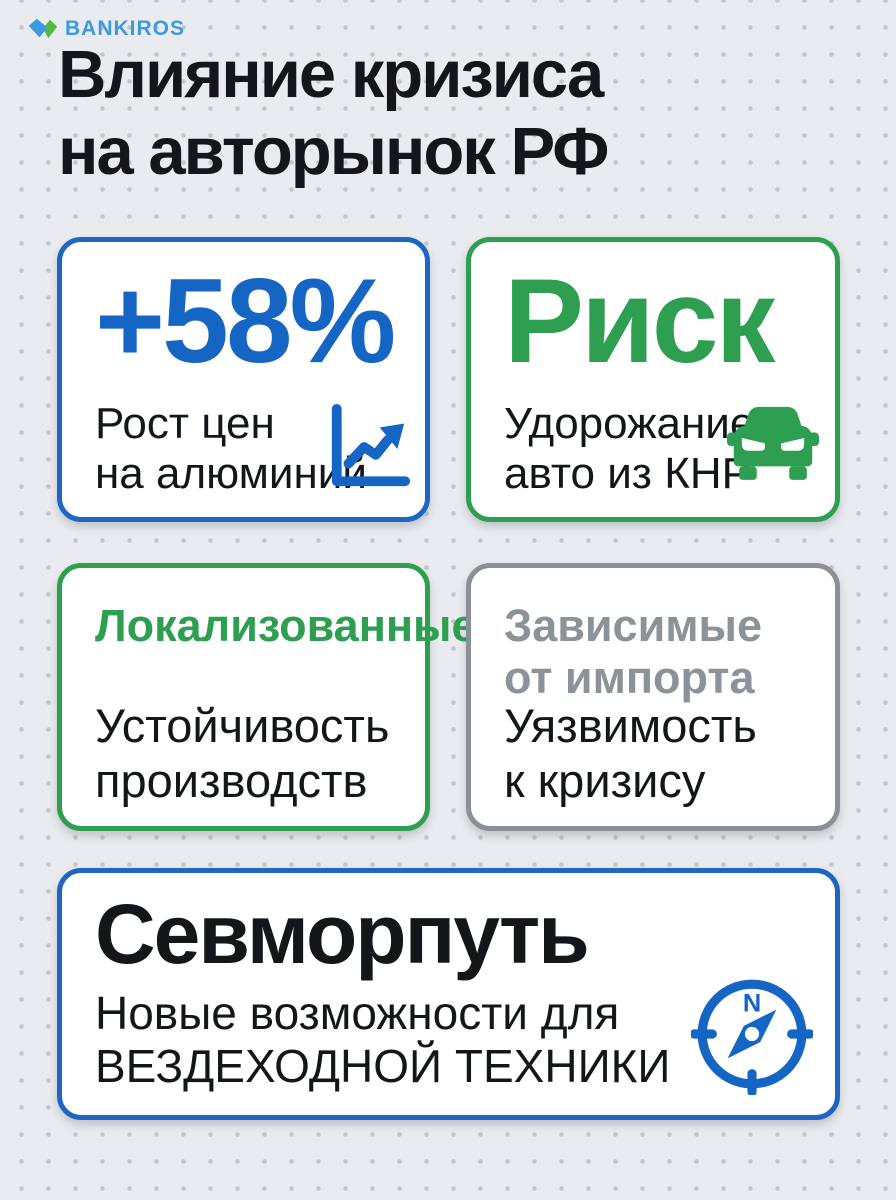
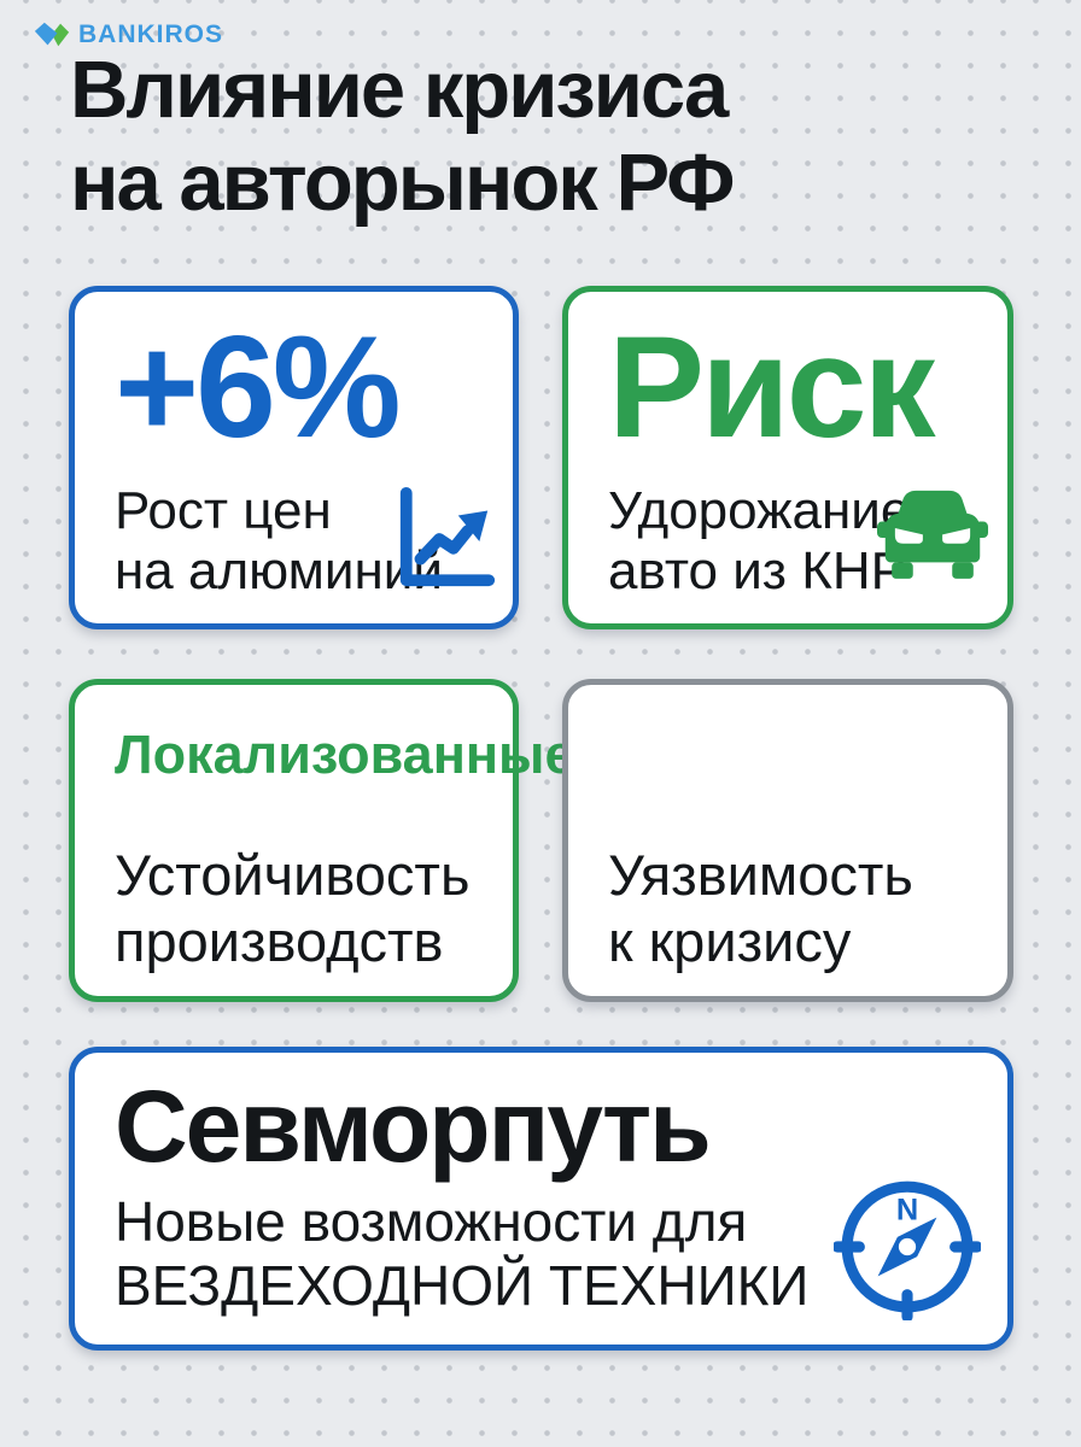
  BANKIROS
  Влияние кризиса
  на авторынок РФ
- +58%
+ +6%
  Рост цен
  на алюминий
  Риск
  Удорожание
  авто из КНР
  Локализованные
  Устойчивость
  производств
- Зависимые
- от импорта
  Уязвимость
  к кризису
  Севморпуть
  Новые возможности для
  ВЕЗДЕХОДНОЙ ТЕХНИКИ
  N
